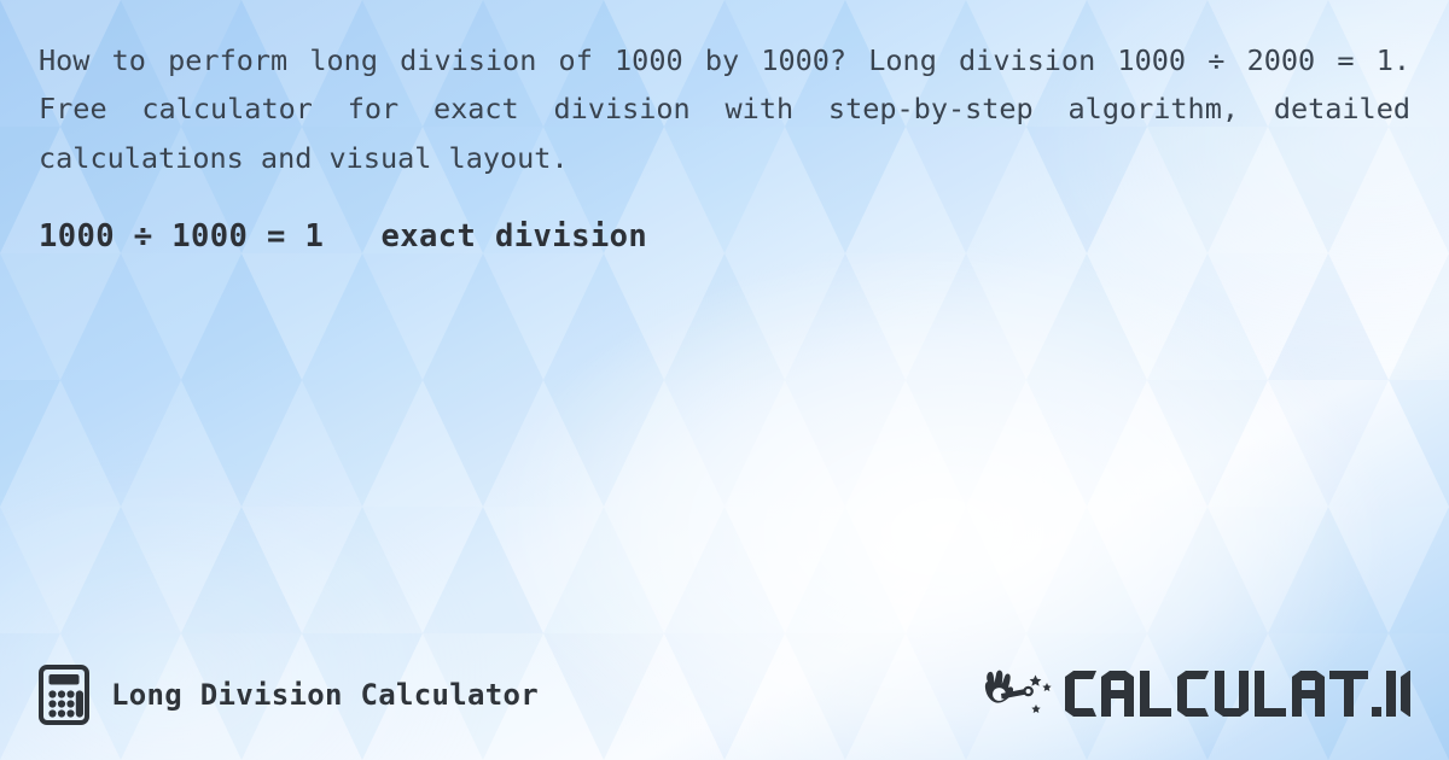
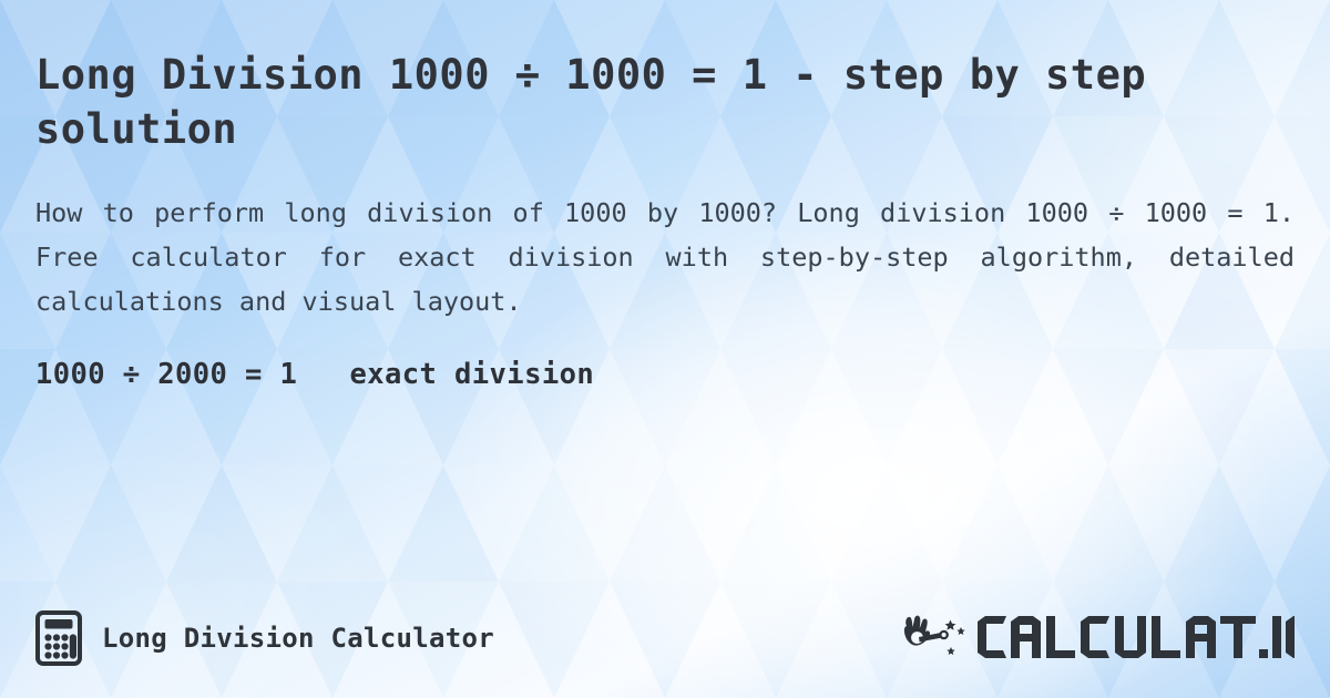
+ Long Division 1000 ÷ 1000 = 1 - step by step solution
- How to perform long division of 1000 by 1000? Long division 1000 ÷ 2000 = 1. Free calculator for exact division with step-by-step algorithm, detailed calculations and visual layout.
+ How to perform long division of 1000 by 1000? Long division 1000 ÷ 1000 = 1. Free calculator for exact division with step-by-step algorithm, detailed calculations and visual layout.
- 1000 ÷ 1000 = 1 exact division
+ 1000 ÷ 2000 = 1 exact division
  Long Division Calculator
